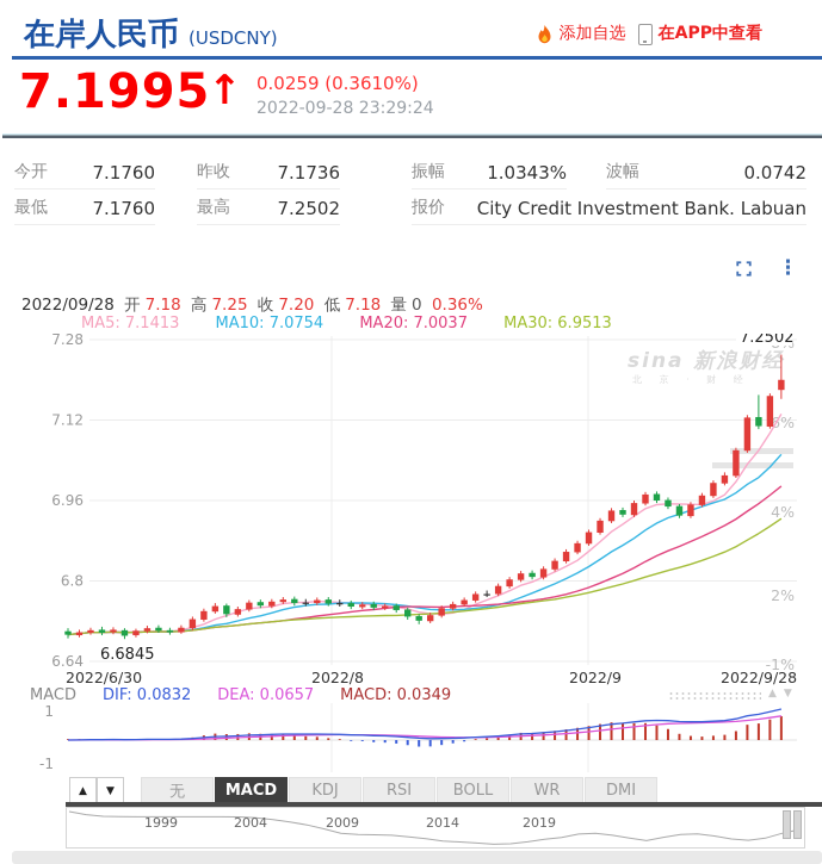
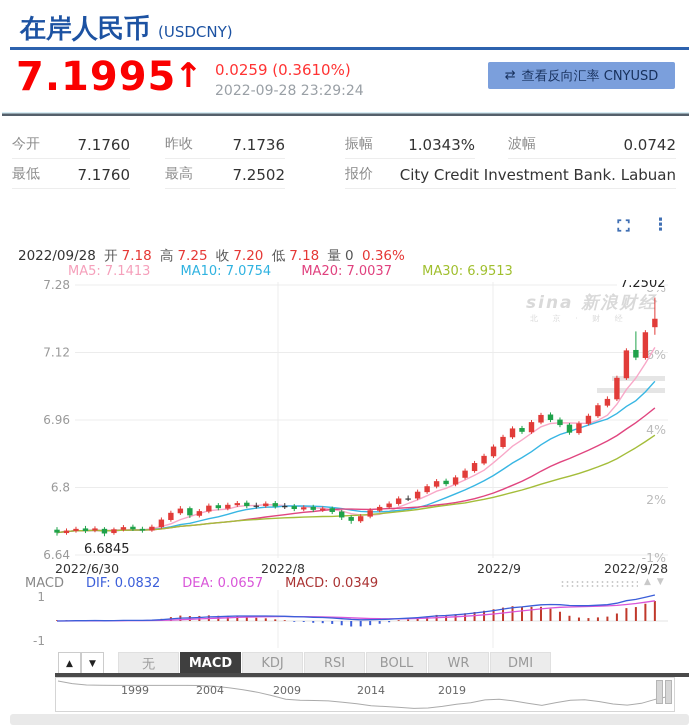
  在岸人民币 (USDCNY)
- 添加自选
- 在APP中查看
  7.1995
  ↑
  0.0259 (0.3610%)
  2022-09-28 23:29:24
+ ⇄
+ 查看反向汇率 CNYUSD
  今开
  7.1760
  昨收
  7.1736
  振幅
  1.0343%
  波幅
  0.0742
  最低
  7.1760
  最高
  7.2502
  报价
  City Credit Investment Bank. Labuan
  ⋮
  2022/09/28 开 7.18 高 7.25 收 7.20 低 7.18 量 0 0.36%
  MA5: 7.1413 MA10: 7.0754 MA20: 7.0037 MA30: 6.9513
  sina 新浪财经
  北 京 · 财 经
  7.28
  7.12
  6.96
  6.8
  6.64
  4%
  2%
  -1%
  7.2502
  6.6845
  2022/6/30
  2022/8
  2022/9
  2022/9/28
  MACD
  DIF: 0.0832
  DEA: 0.0657
  MACD: 0.0349
  ▲▼
  1
  -1
  ▲
  ▼
  无
  MACD
  KDJ
  RSI
  BOLL
  WR
  DMI
  1999
  2004
  2009
  2014
  2019
